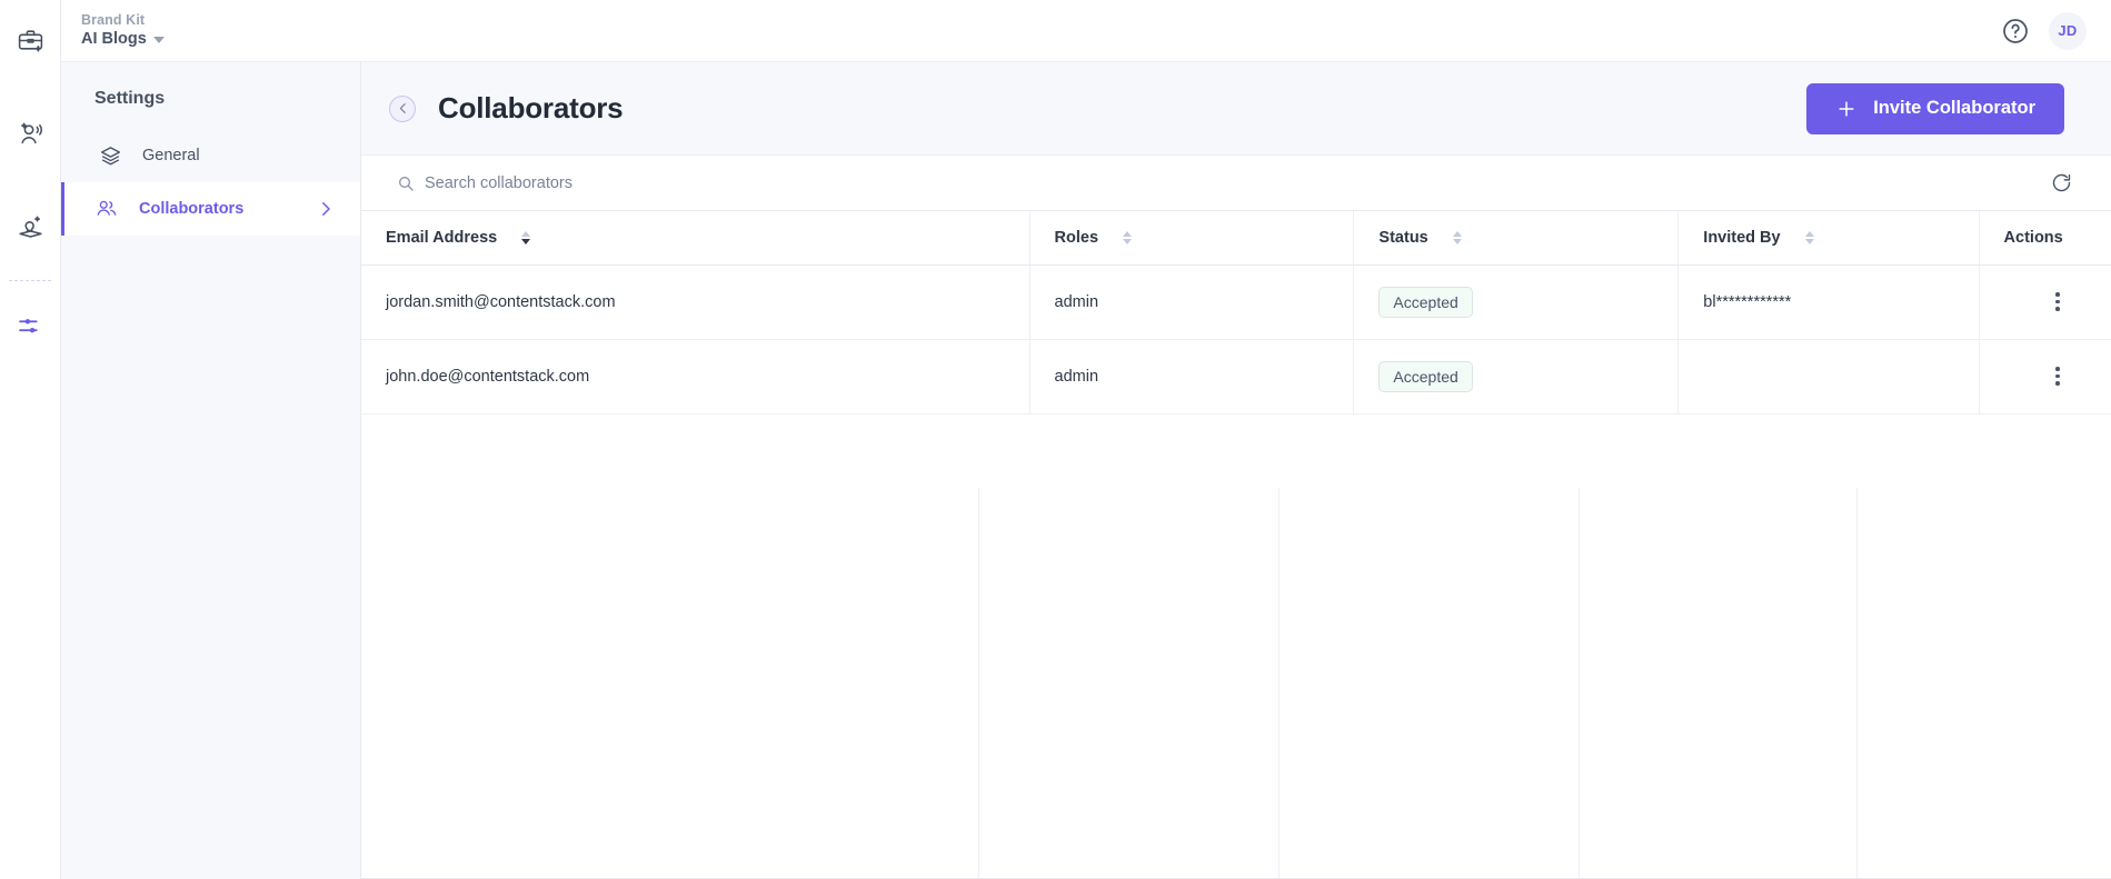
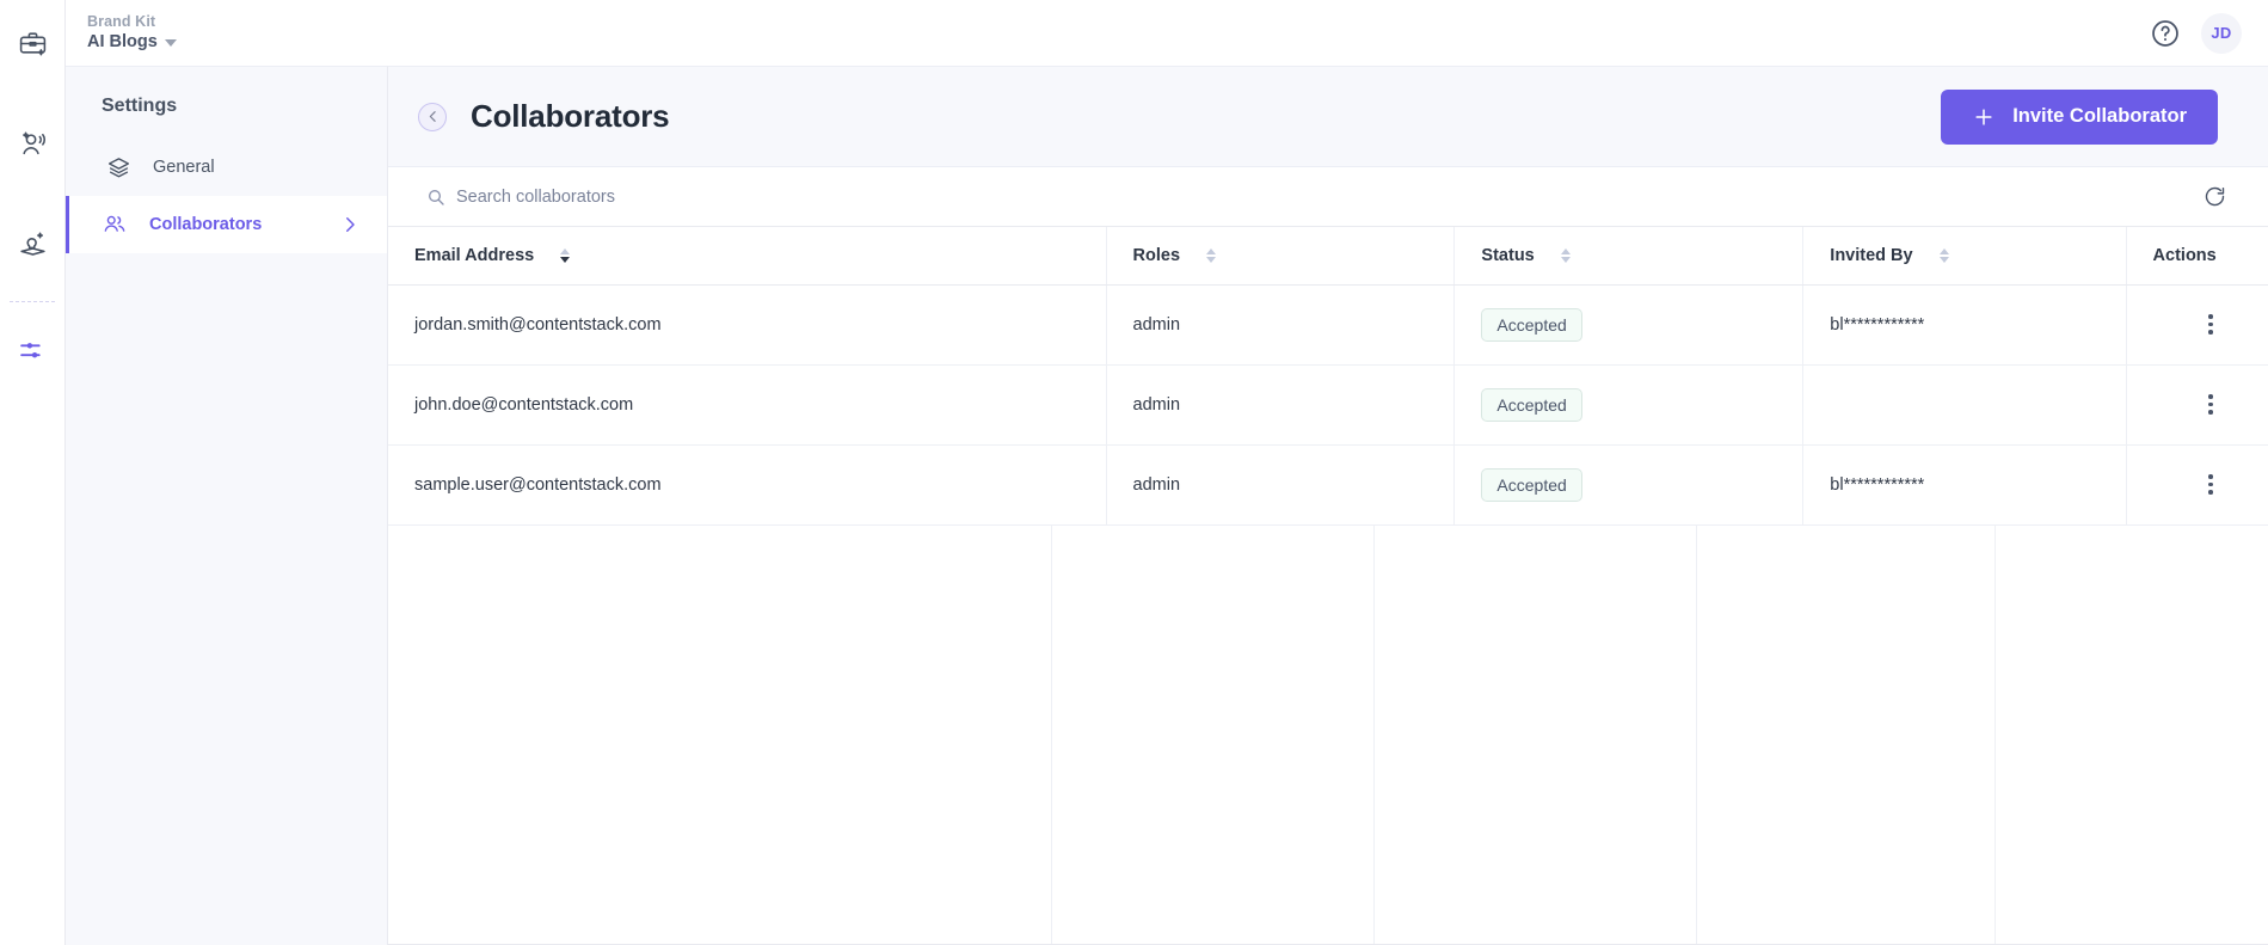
  Brand Kit
  AI Blogs
  JD
  Settings
  General
  Collaborators
  Collaborators
  Invite Collaborator
  Search collaborators
  Email Address	Roles	Status	Invited By	Actions
  jordan.smith@contentstack.com	admin	Accepted	bl************
  john.doe@contentstack.com	admin	Accepted
+ sample.user@contentstack.com	admin	Accepted	bl************
